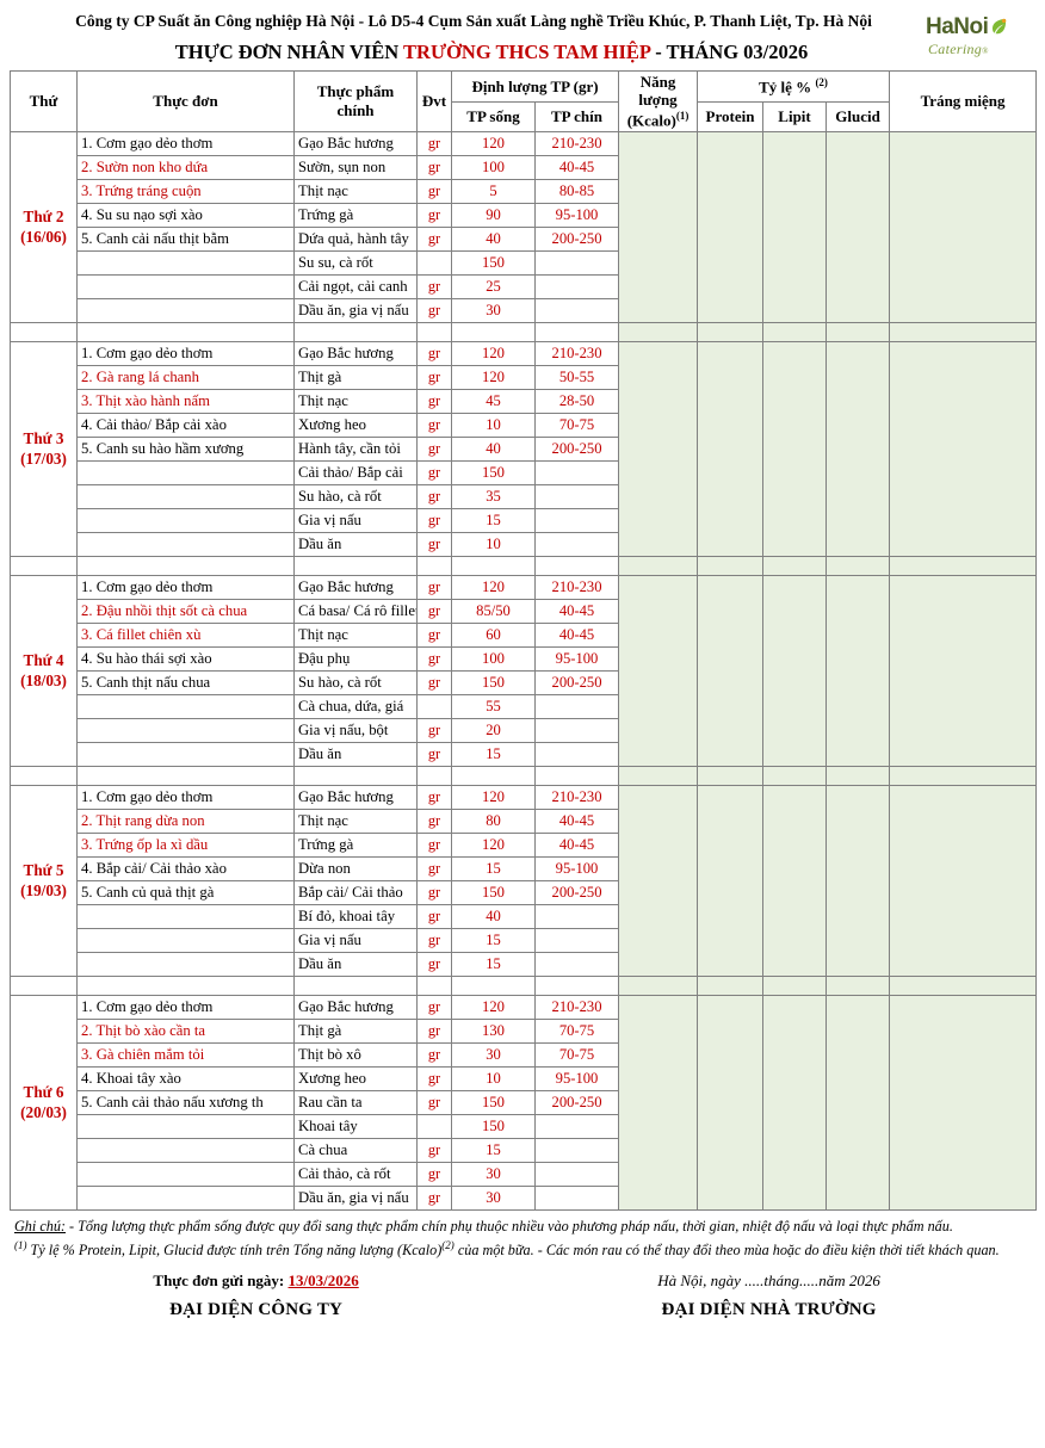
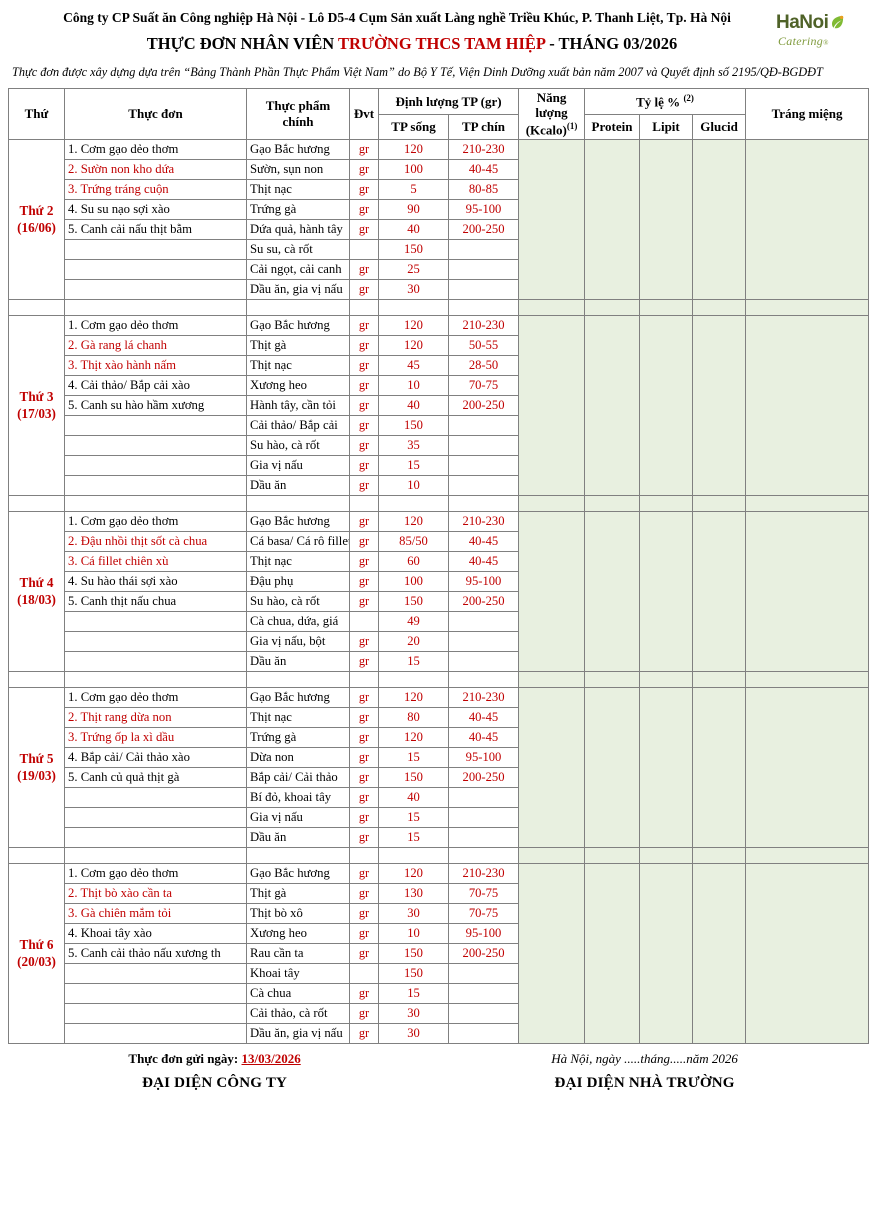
  HaNoi
  Catering
  ®
  Công ty CP Suất ăn Công nghiệp Hà Nội - Lô D5-4 Cụm Sản xuất Làng nghề Triều Khúc, P. Thanh Liệt, Tp. Hà Nội
  THỰC ĐƠN NHÂN VIÊN TRƯỜNG THCS TAM HIỆP - THÁNG 03/2026
+ Thực đơn được xây dựng dựa trên “Bảng Thành Phần Thực Phẩm Việt Nam” do Bộ Y Tế, Viện Dinh Dưỡng xuất bản năm 2007 và Quyết định số 2195/QĐ-BGDĐT
  Thứ	Thực đơn	Thực phẩm chính	Đvt	Định lượng TP (gr)	Năng lượng (Kcalo)(1)	Tỷ lệ % (2)	Tráng miệng
  TP sống	TP chín	Protein	Lipit	Glucid
  Thứ 2(16/06)	1. Cơm gạo dẻo thơm	Gạo Bắc hương	gr	120	210-230
  2. Sườn non kho dứa	Sườn, sụn non	gr	100	40-45
  3. Trứng tráng cuộn	Thịt nạc	gr	5	80-85
  4. Su su nạo sợi xào	Trứng gà	gr	90	95-100
  5. Canh cải nấu thịt bằm	Dứa quả, hành tây	gr	40	200-250
  	Su su, cà rốt		150
  	Cải ngọt, cải canh	gr	25
  	Dầu ăn, gia vị nấu	gr	30
  Thứ 3(17/03)	1. Cơm gạo dẻo thơm	Gạo Bắc hương	gr	120	210-230
  2. Gà rang lá chanh	Thịt gà	gr	120	50-55
  3. Thịt xào hành nấm	Thịt nạc	gr	45	28-50
  4. Cải thảo/ Bắp cải xào	Xương heo	gr	10	70-75
  5. Canh su hào hầm xương	Hành tây, cần tỏi	gr	40	200-250
  	Cải thảo/ Bắp cải	gr	150
  	Su hào, cà rốt	gr	35
  	Gia vị nấu	gr	15
  	Dầu ăn	gr	10
  Thứ 4(18/03)	1. Cơm gạo dẻo thơm	Gạo Bắc hương	gr	120	210-230
  2. Đậu nhồi thịt sốt cà chua	Cá basa/ Cá rô fille	gr	85/50	40-45
  3. Cá fillet chiên xù	Thịt nạc	gr	60	40-45
  4. Su hào thái sợi xào	Đậu phụ	gr	100	95-100
  5. Canh thịt nấu chua	Su hào, cà rốt	gr	150	200-250
- 	Cà chua, dứa, giá		55
+ 	Cà chua, dứa, giá		49
  	Gia vị nấu, bột	gr	20
  	Dầu ăn	gr	15
  Thứ 5(19/03)	1. Cơm gạo dẻo thơm	Gạo Bắc hương	gr	120	210-230
  2. Thịt rang dừa non	Thịt nạc	gr	80	40-45
  3. Trứng ốp la xì dầu	Trứng gà	gr	120	40-45
  4. Bắp cải/ Cải thảo xào	Dừa non	gr	15	95-100
  5. Canh củ quả thịt gà	Bắp cải/ Cải thảo	gr	150	200-250
  	Bí đỏ, khoai tây	gr	40
  	Gia vị nấu	gr	15
  	Dầu ăn	gr	15
  Thứ 6(20/03)	1. Cơm gạo dẻo thơm	Gạo Bắc hương	gr	120	210-230
  2. Thịt bò xào cần ta	Thịt gà	gr	130	70-75
  3. Gà chiên mắm tỏi	Thịt bò xô	gr	30	70-75
  4. Khoai tây xào	Xương heo	gr	10	95-100
  5. Canh cải thảo nấu xương th	Rau cần ta	gr	150	200-250
  	Khoai tây		150
  	Cà chua	gr	15
  	Cải thảo, cà rốt	gr	30
  	Dầu ăn, gia vị nấu	gr	30
- Ghi chú: - Tổng lượng thực phẩm sống được quy đổi sang thực phẩm chín phụ thuộc nhiều vào phương pháp nấu, thời gian, nhiệt độ nấu và loại thực phẩm nấu.
- (1) Tỷ lệ % Protein, Lipit, Glucid được tính trên Tổng năng lượng (Kcalo)(2) của một bữa. - Các món rau có thể thay đổi theo mùa hoặc do điều kiện thời tiết khách quan.
  Thực đơn gửi ngày: 13/03/2026	Hà Nội, ngày .....tháng.....năm 2026
  ĐẠI DIỆN CÔNG TY	ĐẠI DIỆN NHÀ TRƯỜNG
